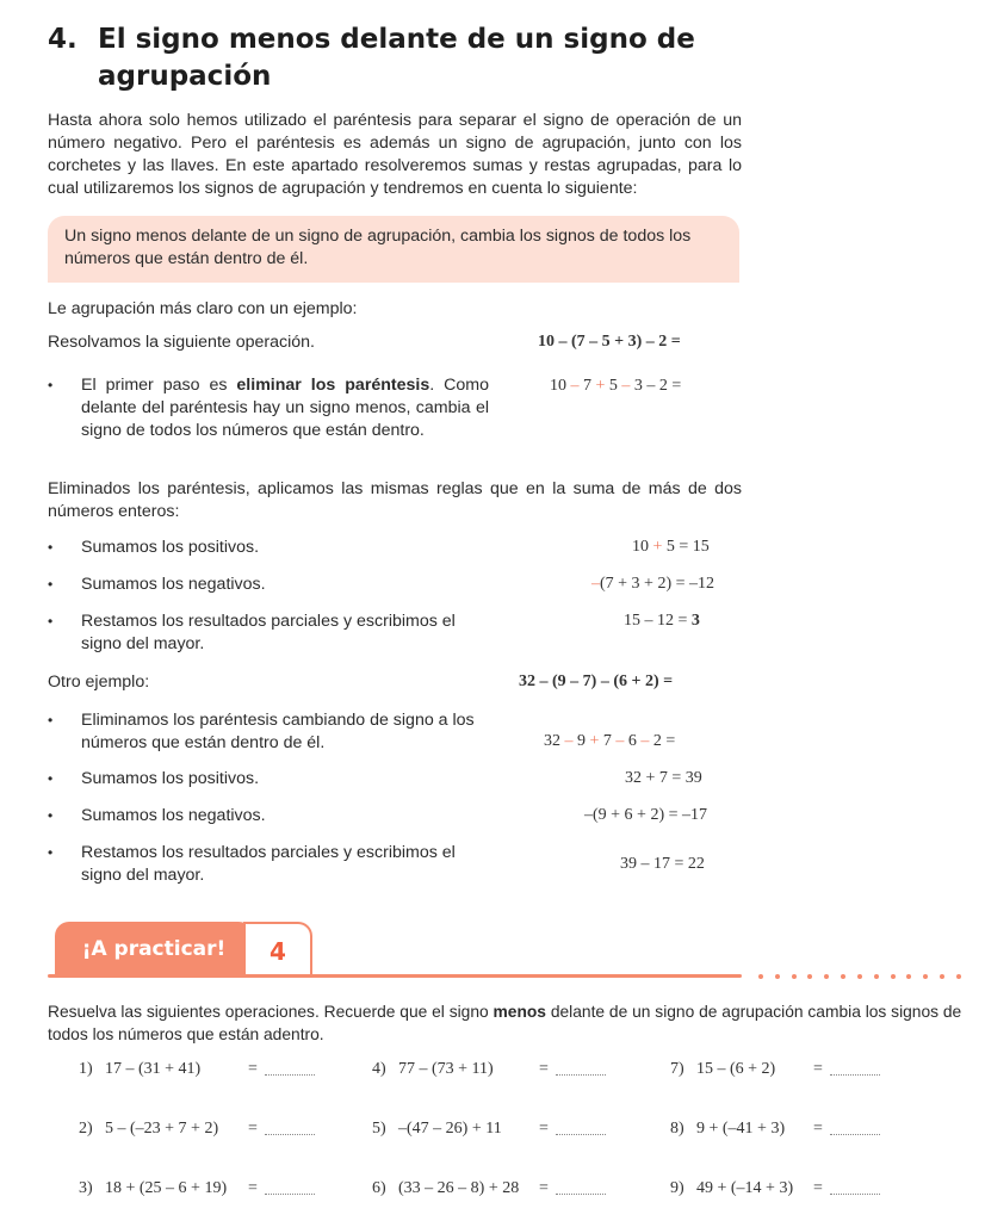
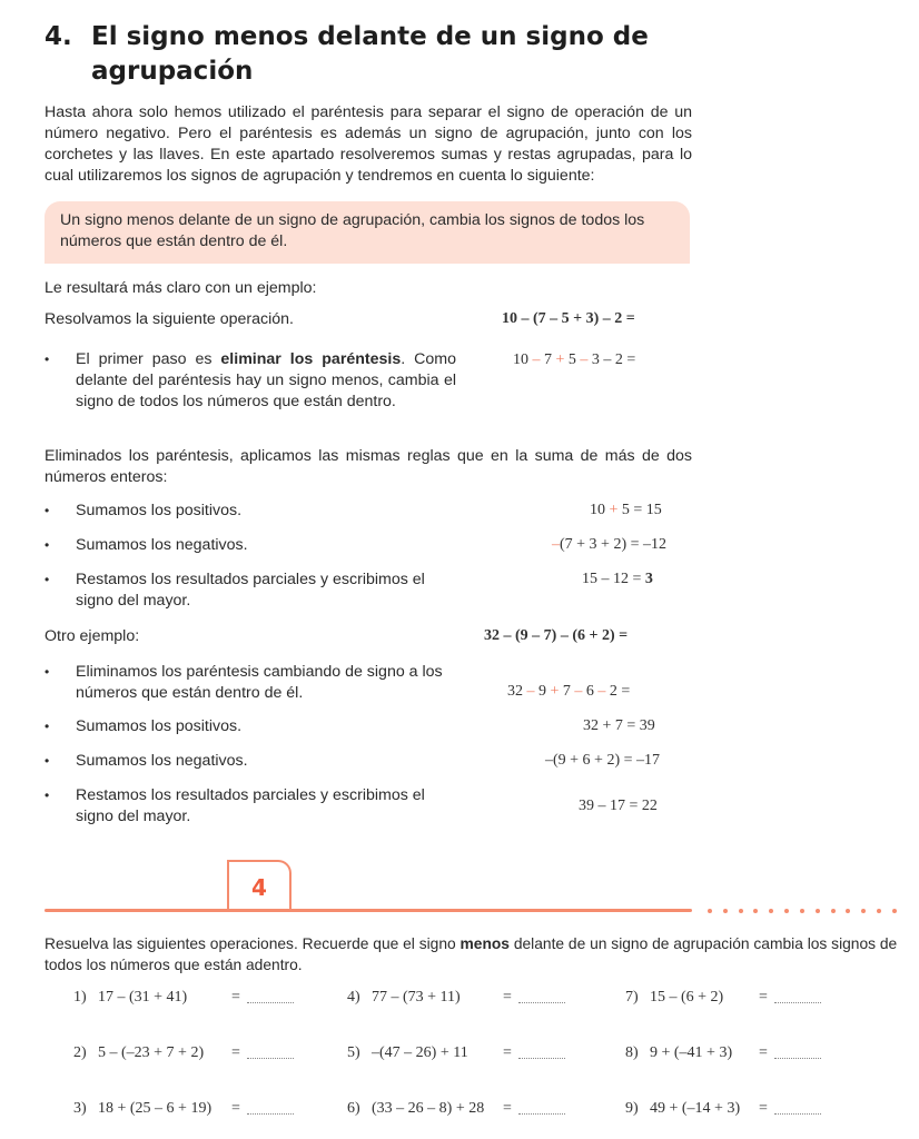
  4.
  El signo menos delante de un signo de agrupación
  Hasta ahora solo hemos utilizado el paréntesis para separar el signo de operación de un número negativo. Pero el paréntesis es además un signo de agrupación, junto con los corchetes y las llaves. En este apartado resolveremos sumas y restas agrupadas, para lo cual utilizaremos los signos de agrupación y tendremos en cuenta lo siguiente:
  Un signo menos delante de un signo de agrupación, cambia los signos de todos los números que están dentro de él.
- Le agrupación más claro con un ejemplo:
+ Le resultará más claro con un ejemplo:
  Resolvamos la siguiente operación.
  10 – (7 – 5 + 3) – 2 =
  •
  El primer paso es eliminar los paréntesis. Como delante del paréntesis hay un signo menos, cambia el signo de todos los números que están dentro.
  10 – 7 + 5 – 3 – 2 =
  Eliminados los paréntesis, aplicamos las mismas reglas que en la suma de más de dos números enteros:
  •
  Sumamos los positivos.
  10 + 5 = 15
  •
  Sumamos los negativos.
  –(7 + 3 + 2) = –12
  •
  Restamos los resultados parciales y escribimos el signo del mayor.
  15 – 12 = 3
  Otro ejemplo:
  32 – (9 – 7) – (6 + 2) =
  •
  Eliminamos los paréntesis cambiando de signo a los números que están dentro de él.
  32 – 9 + 7 – 6 – 2 =
  •
  Sumamos los positivos.
  32 + 7 = 39
  •
  Sumamos los negativos.
  –(9 + 6 + 2) = –17
  •
  Restamos los resultados parciales y escribimos el signo del mayor.
  39 – 17 = 22
- ¡A practicar!
  4
  Resuelva las siguientes operaciones. Recuerde que el signo menos delante de un signo de agrupación cambia los signos de todos los números que están adentro.
  1) 17 – (31 + 41)
  =
  2) 5 – (–23 + 7 + 2)
  =
  3) 18 + (25 – 6 + 19)
  =
  4) 77 – (73 + 11)
  =
  5) –(47 – 26) + 11
  =
  6) (33 – 26 – 8) + 28
  =
  7) 15 – (6 + 2)
  =
  8) 9 + (–41 + 3)
  =
  9) 49 + (–14 + 3)
  =
